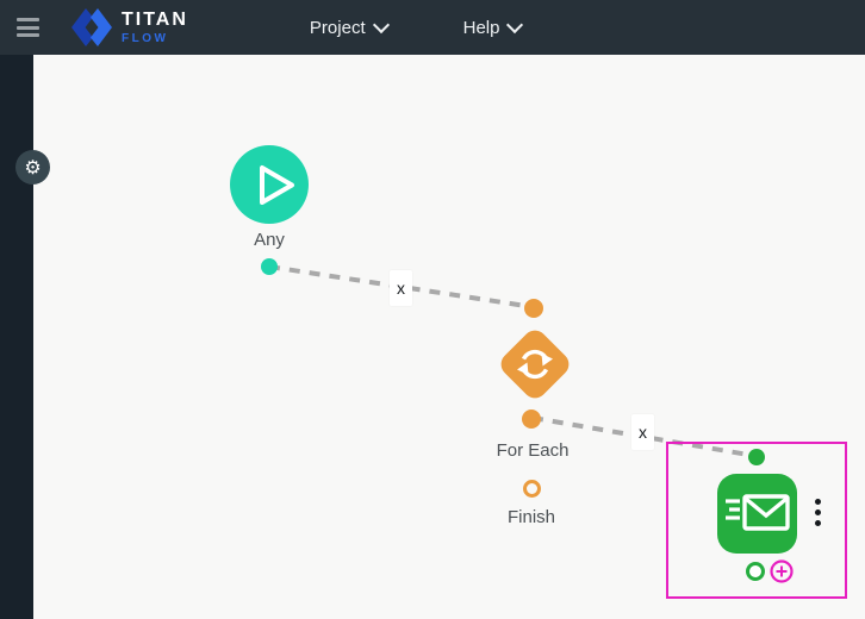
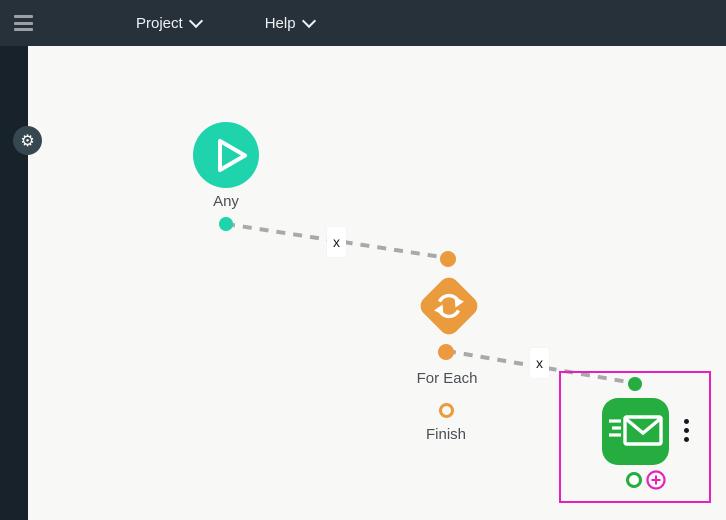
- TITAN
- FLOW
  Project
  Help
  ⚙
  x
  x
  Any
  For Each
  Finish
